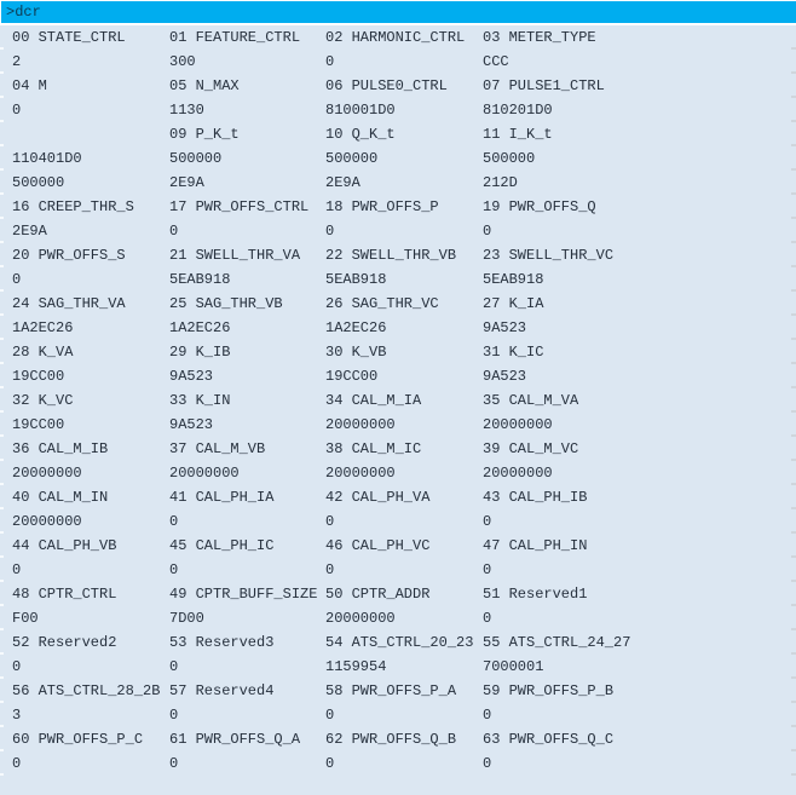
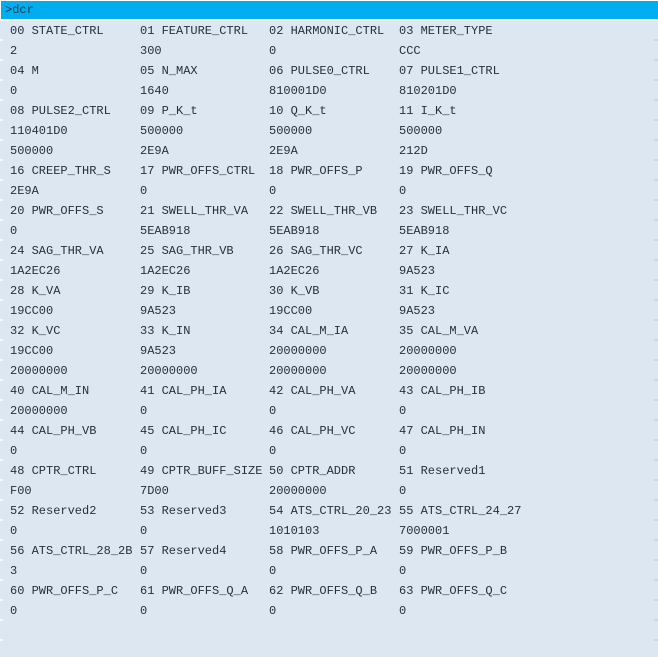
  >dcr
  00 STATE_CTRL
  01 FEATURE_CTRL
  02 HARMONIC_CTRL
  03 METER_TYPE
  2
  300
  0
  CCC
  04 M
  05 N_MAX
  06 PULSE0_CTRL
  07 PULSE1_CTRL
  0
- 1130
+ 1640
  810001D0
  810201D0
+ 08 PULSE2_CTRL
  09 P_K_t
  10 Q_K_t
  11 I_K_t
  110401D0
  500000
  500000
  500000
  500000
  2E9A
  2E9A
  212D
  16 CREEP_THR_S
  17 PWR_OFFS_CTRL
  18 PWR_OFFS_P
  19 PWR_OFFS_Q
  2E9A
  0
  0
  0
  20 PWR_OFFS_S
  21 SWELL_THR_VA
  22 SWELL_THR_VB
  23 SWELL_THR_VC
  0
  5EAB918
  5EAB918
  5EAB918
  24 SAG_THR_VA
  25 SAG_THR_VB
  26 SAG_THR_VC
  27 K_IA
  1A2EC26
  1A2EC26
  1A2EC26
  9A523
  28 K_VA
  29 K_IB
  30 K_VB
  31 K_IC
  19CC00
  9A523
  19CC00
  9A523
  32 K_VC
  33 K_IN
  34 CAL_M_IA
  35 CAL_M_VA
  19CC00
  9A523
  20000000
  20000000
- 36 CAL_M_IB
- 37 CAL_M_VB
- 38 CAL_M_IC
- 39 CAL_M_VC
  20000000
  20000000
  20000000
  20000000
  40 CAL_M_IN
  41 CAL_PH_IA
  42 CAL_PH_VA
  43 CAL_PH_IB
  20000000
  0
  0
  0
  44 CAL_PH_VB
  45 CAL_PH_IC
  46 CAL_PH_VC
  47 CAL_PH_IN
  0
  0
  0
  0
  48 CPTR_CTRL
  49 CPTR_BUFF_SIZE
  50 CPTR_ADDR
  51 Reserved1
  F00
  7D00
  20000000
  0
  52 Reserved2
  53 Reserved3
  54 ATS_CTRL_20_23
  55 ATS_CTRL_24_27
  0
  0
- 1159954
+ 1010103
  7000001
  56 ATS_CTRL_28_2B
  57 Reserved4
  58 PWR_OFFS_P_A
  59 PWR_OFFS_P_B
  3
  0
  0
  0
  60 PWR_OFFS_P_C
  61 PWR_OFFS_Q_A
  62 PWR_OFFS_Q_B
  63 PWR_OFFS_Q_C
  0
  0
  0
  0
